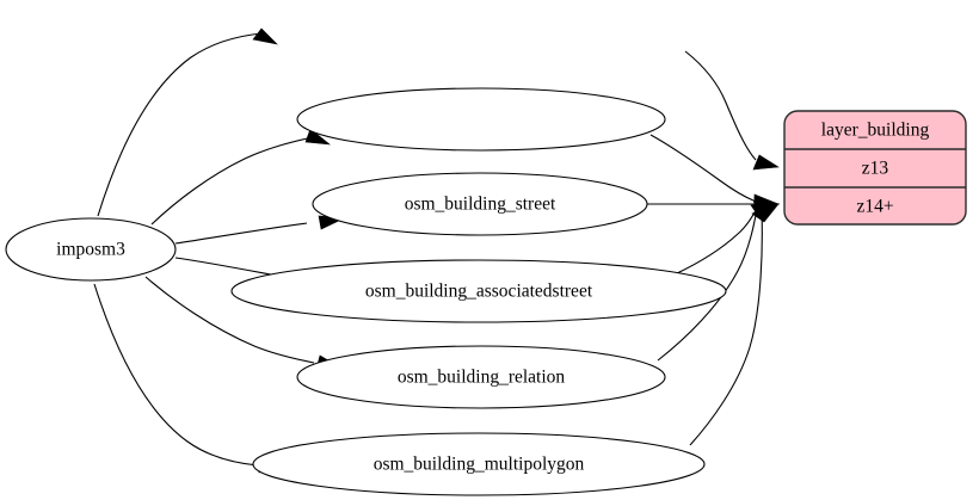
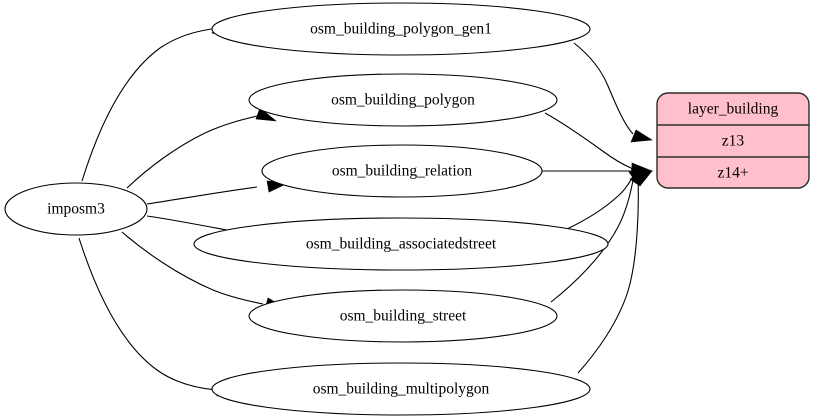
  imposm3
+ osm_building_polygon_gen1
+ osm_building_polygon
- osm_building_street
+ osm_building_relation
  osm_building_associatedstreet
- osm_building_relation
+ osm_building_street
  osm_building_multipolygon
  layer_building
  z13
  z14+
